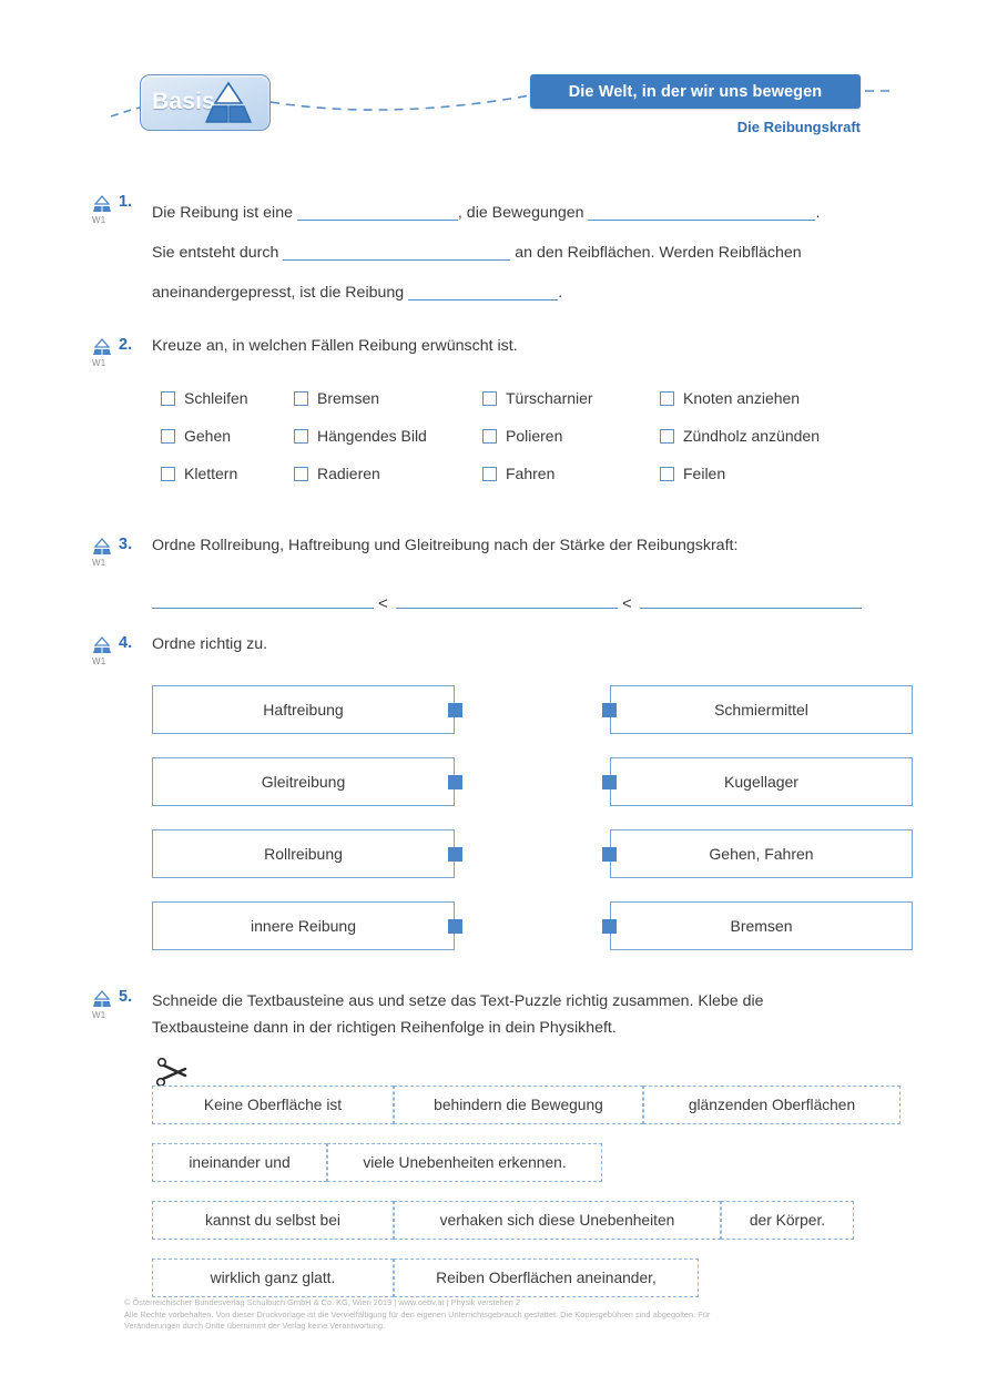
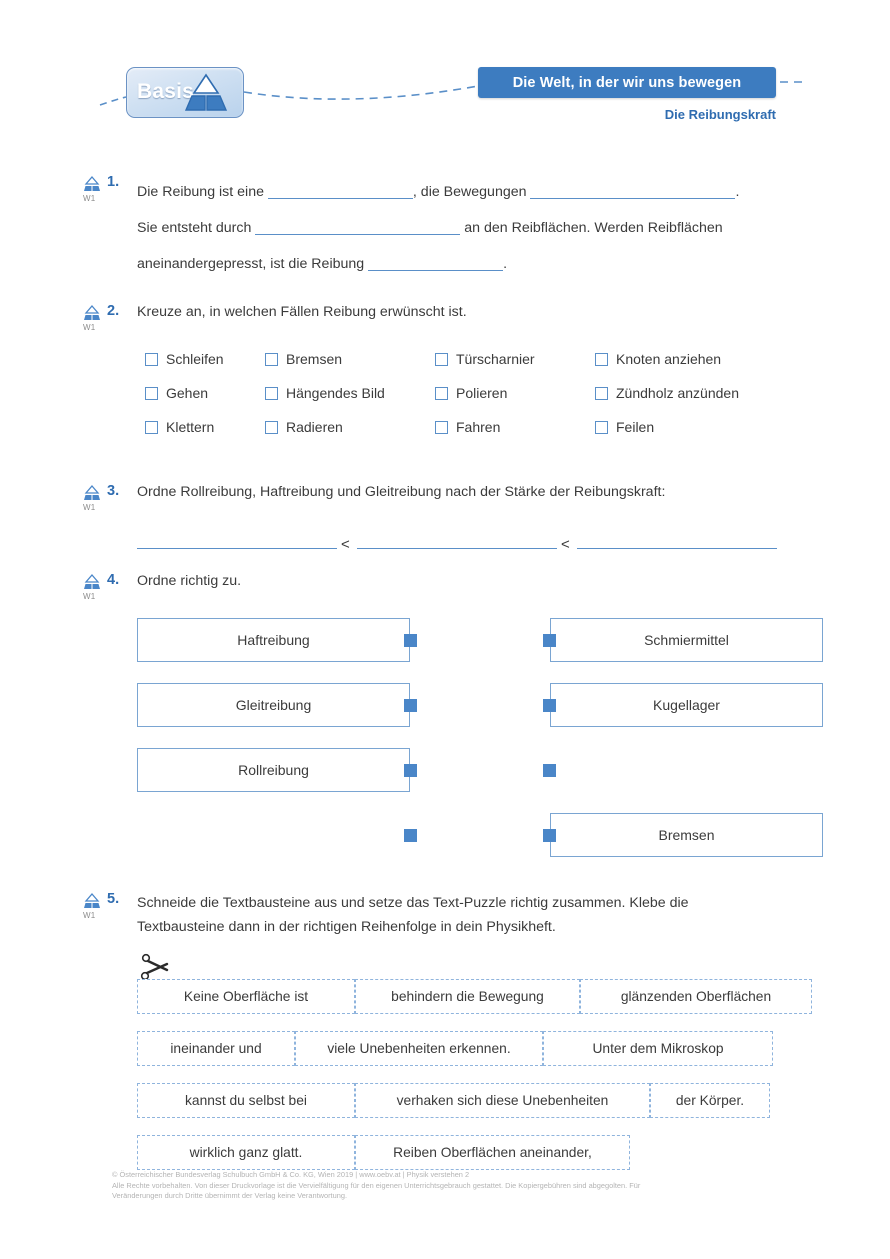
  Basis
  Die Welt, in der wir uns bewegen
  Die Reibungskraft
  1.
  W1
  Die Reibung ist eine , die Bewegungen .
  Sie entsteht durch an den Reibflächen. Werden Reibflächen
  aneinandergepresst, ist die Reibung .
  2.
  W1
  Kreuze an, in welchen Fällen Reibung erwünscht ist.
  Schleifen
  Bremsen
  Türscharnier
  Knoten anziehen
  Gehen
  Hängendes Bild
  Polieren
  Zündholz anzünden
  Klettern
  Radieren
  Fahren
  Feilen
  3.
  W1
  Ordne Rollreibung, Haftreibung und Gleitreibung nach der Stärke der Reibungskraft:
  <
  <
  4.
  W1
  Ordne richtig zu.
  Haftreibung
  Gleitreibung
  Rollreibung
- innere Reibung
  Schmiermittel
  Kugellager
- Gehen, Fahren
  Bremsen
  5.
  W1
  Schneide die Textbausteine aus und setze das Text-Puzzle richtig zusammen. Klebe die
  Textbausteine dann in der richtigen Reihenfolge in dein Physikheft.
  Keine Oberfläche ist
  behindern die Bewegung
  glänzenden Oberflächen
  ineinander und
  viele Unebenheiten erkennen.
+ Unter dem Mikroskop
  kannst du selbst bei
  verhaken sich diese Unebenheiten
  der Körper.
  wirklich ganz glatt.
  Reiben Oberflächen aneinander,
  © Österreichischer Bundesverlag Schulbuch GmbH & Co. KG, Wien 2019 | www.oebv.at | Physik verstehen 2
  Alle Rechte vorbehalten. Von dieser Druckvorlage ist die Vervielfältigung für den eigenen Unterrichtsgebrauch gestattet. Die Kopiergebühren sind abgegolten. Für
  Veränderungen durch Dritte übernimmt der Verlag keine Verantwortung.
